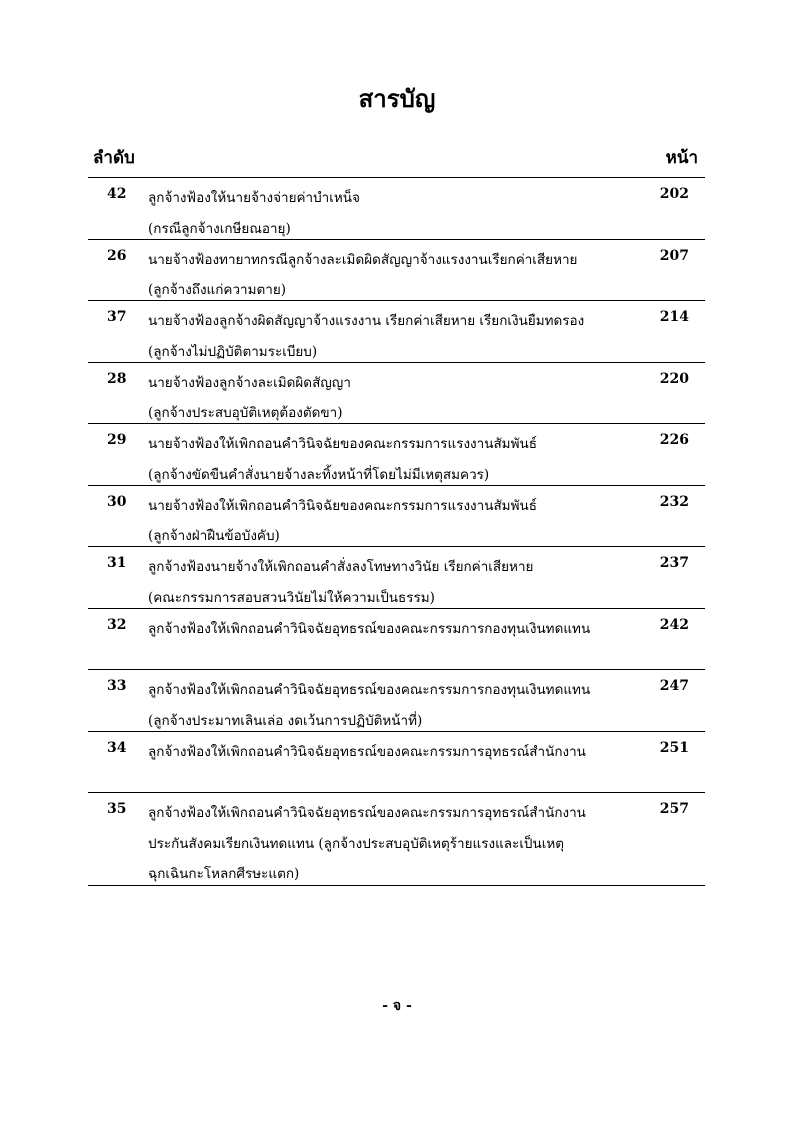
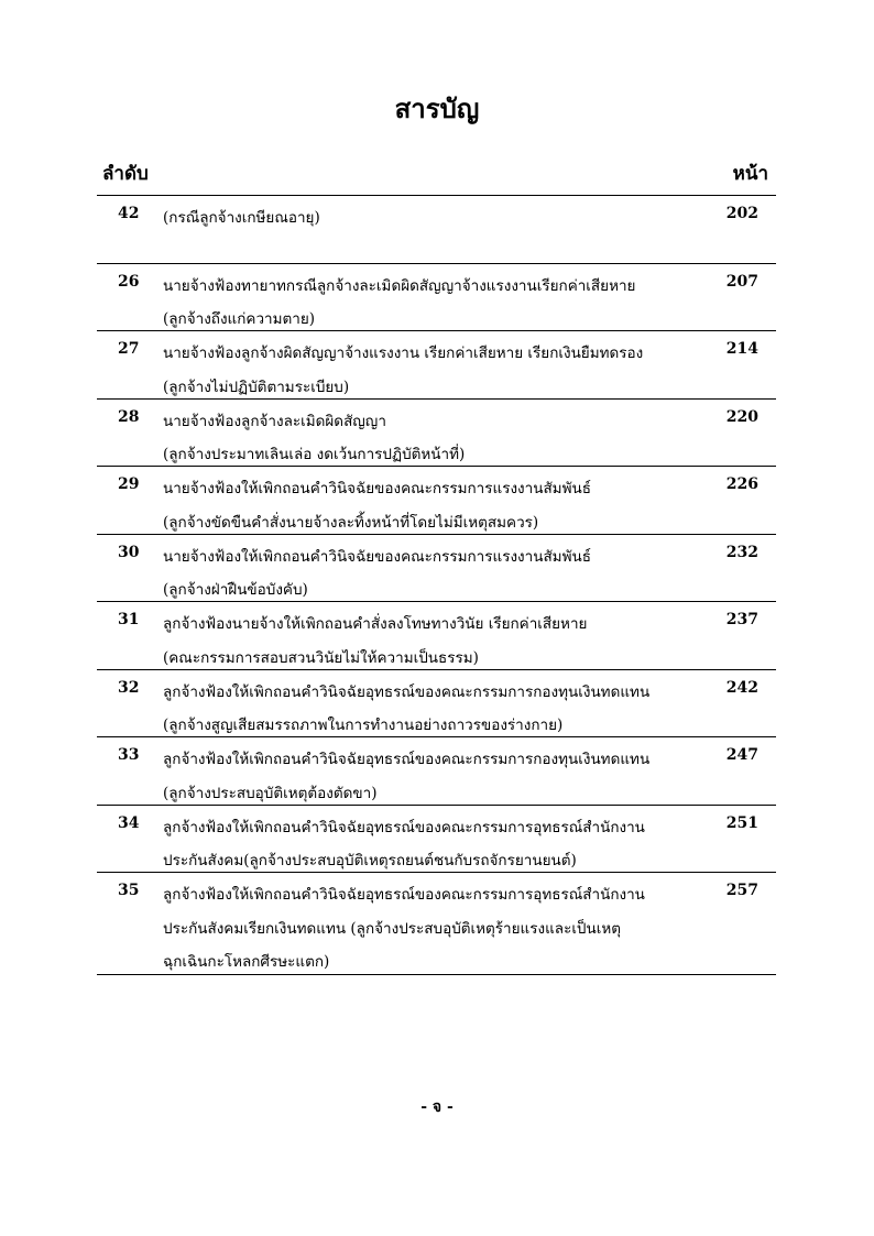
  สารบัญ
  ลำดับ
  หน้า
  42
- ลูกจ้างฟ้องให้นายจ้างจ่ายค่าบำเหน็จ
  (กรณีลูกจ้างเกษียณอายุ)
  202
  26
  นายจ้างฟ้องทายาทกรณีลูกจ้างละเมิดผิดสัญญาจ้างแรงงานเรียกค่าเสียหาย
  (ลูกจ้างถึงแก่ความตาย)
  207
- 37
+ 27
  นายจ้างฟ้องลูกจ้างผิดสัญญาจ้างแรงงาน เรียกค่าเสียหาย เรียกเงินยืมทดรอง
  (ลูกจ้างไม่ปฏิบัติตามระเบียบ)
  214
  28
  นายจ้างฟ้องลูกจ้างละเมิดผิดสัญญา
- (ลูกจ้างประสบอุบัติเหตุต้องตัดขา)
+ (ลูกจ้างประมาทเลินเล่อ งดเว้นการปฏิบัติหน้าที่)
  220
  29
  นายจ้างฟ้องให้เพิกถอนคำวินิจฉัยของคณะกรรมการแรงงานสัมพันธ์
  (ลูกจ้างขัดขืนคำสั่งนายจ้างละทิ้งหน้าที่โดยไม่มีเหตุสมควร)
  226
  30
  นายจ้างฟ้องให้เพิกถอนคำวินิจฉัยของคณะกรรมการแรงงานสัมพันธ์
  (ลูกจ้างฝ่าฝืนข้อบังคับ)
  232
  31
  ลูกจ้างฟ้องนายจ้างให้เพิกถอนคำสั่งลงโทษทางวินัย เรียกค่าเสียหาย
  (คณะกรรมการสอบสวนวินัยไม่ให้ความเป็นธรรม)
  237
  32
  ลูกจ้างฟ้องให้เพิกถอนคำวินิจฉัยอุทธรณ์ของคณะกรรมการกองทุนเงินทดแทน
+ (ลูกจ้างสูญเสียสมรรถภาพในการทำงานอย่างถาวรของร่างกาย)
  242
  33
  ลูกจ้างฟ้องให้เพิกถอนคำวินิจฉัยอุทธรณ์ของคณะกรรมการกองทุนเงินทดแทน
- (ลูกจ้างประมาทเลินเล่อ งดเว้นการปฏิบัติหน้าที่)
+ (ลูกจ้างประสบอุบัติเหตุต้องตัดขา)
  247
  34
  ลูกจ้างฟ้องให้เพิกถอนคำวินิจฉัยอุทธรณ์ของคณะกรรมการอุทธรณ์สำนักงาน
+ ประกันสังคม(ลูกจ้างประสบอุบัติเหตุรถยนต์ชนกับรถจักรยานยนต์)
  251
  35
  ลูกจ้างฟ้องให้เพิกถอนคำวินิจฉัยอุทธรณ์ของคณะกรรมการอุทธรณ์สำนักงาน
  ประกันสังคมเรียกเงินทดแทน (ลูกจ้างประสบอุบัติเหตุร้ายแรงและเป็นเหตุ
  ฉุกเฉินกะโหลกศีรษะแตก)
  257
  - จ -
